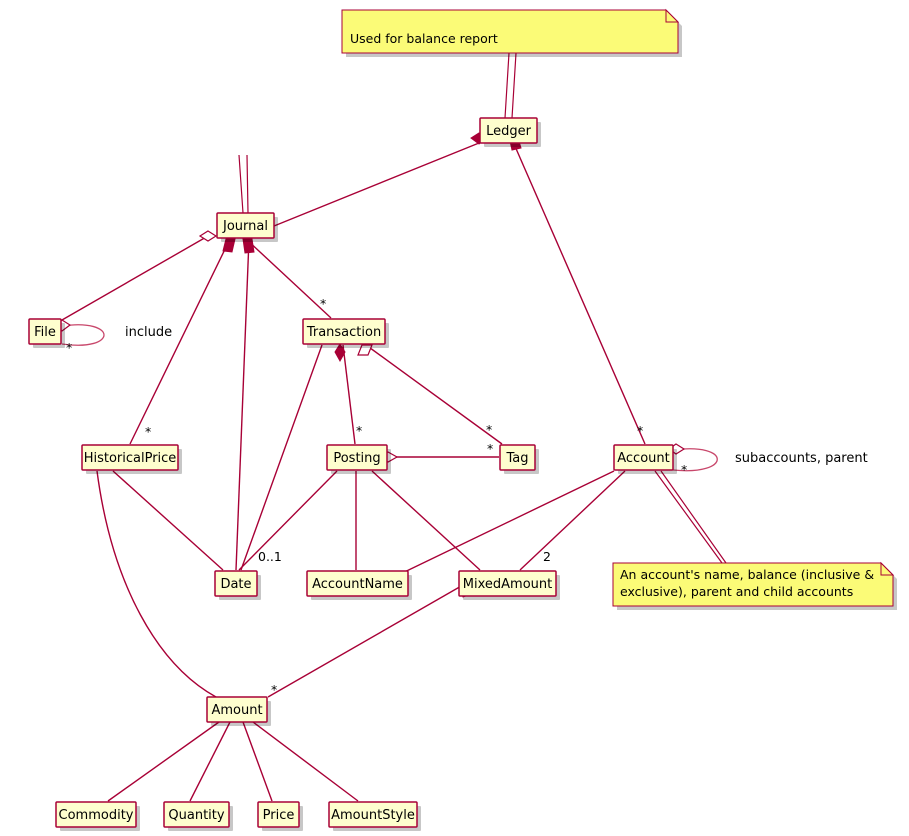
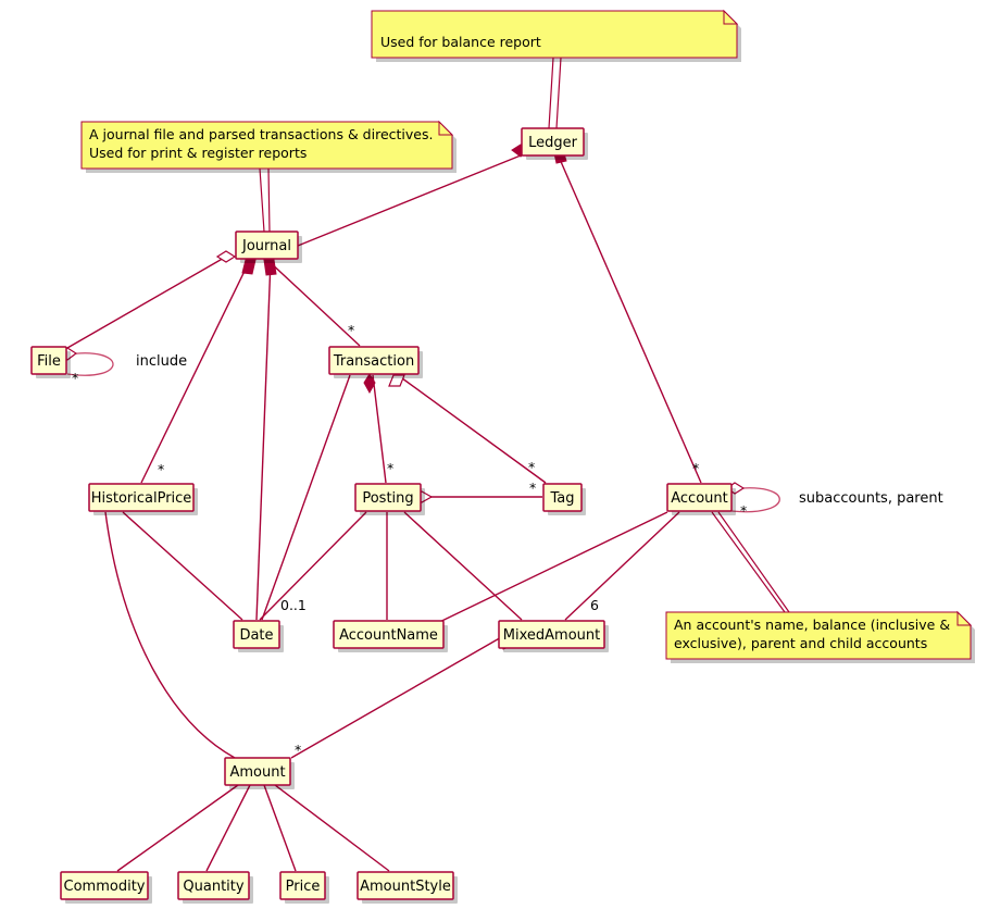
  Ledger
  Journal
  File
  Transaction
  HistoricalPrice
  Posting
  Tag
  Account
  Date
  AccountName
  MixedAmount
  Amount
  Commodity
  Quantity
  Price
  AmountStyle
  Used for balance report
+ A journal file and parsed transactions & directives.
+ Used for print & register reports
  An account's name, balance (inclusive &
  exclusive), parent and child accounts
  *
  *
  *
  *
  *
  *
  *
  *
  0..1
- 2
+ 6
  *
  include
  subaccounts, parent
